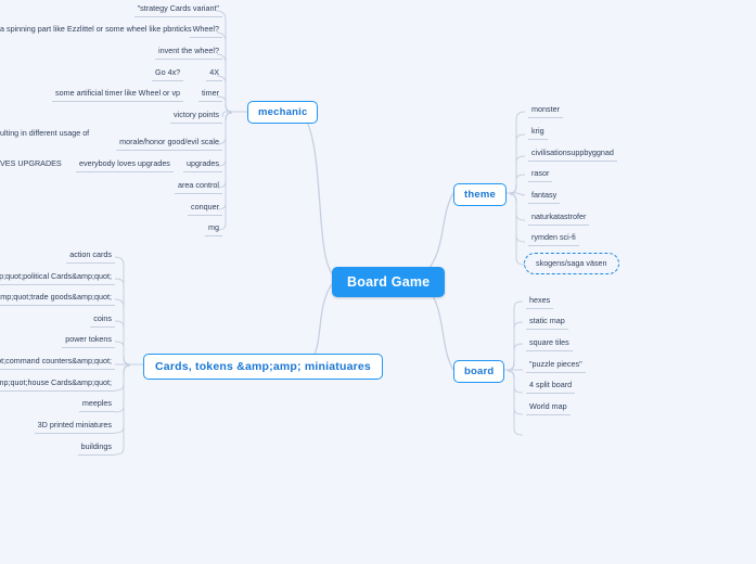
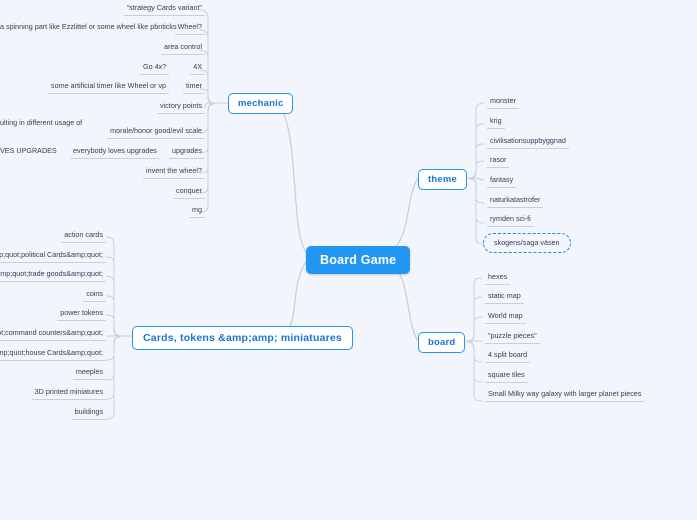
  Board Game
  mechanic
  Cards, tokens &amp;amp; miniatuares
  theme
  board
  "strategy Cards variant"
  Wheel?
  a spinning part like Ezzlittel or some wheel like pbnticks
- invent the wheel?
+ area control
  4X
  Go 4x?
  timer
  some artificial timer like Wheel or vp
  victory points
  morale/honor good/evil scale
  ulting in different usage of
  upgrades
  everybody loves upgrades
  VES UPGRADES
- area control
+ invent the wheel?
  conquer
  mg
  action cards
  p;quot;political Cards&amp;quot;
  mp;quot;trade goods&amp;quot;
  coins
  power tokens
  t;command counters&amp;quot;
  mp;quot;house Cards&amp;quot;
  meeples
  3D printed miniatures
  buildings
  monster
  krig
  civilisationsuppbyggnad
  rasor
  fantasy
  naturkatastrofer
  rymden sci-fi
  skogens/saga väsen
  hexes
  static map
- square tiles
+ World map
  "puzzle pieces"
  4 split board
- World map
+ square tiles
+ Small Milky way galaxy with larger planet pieces
